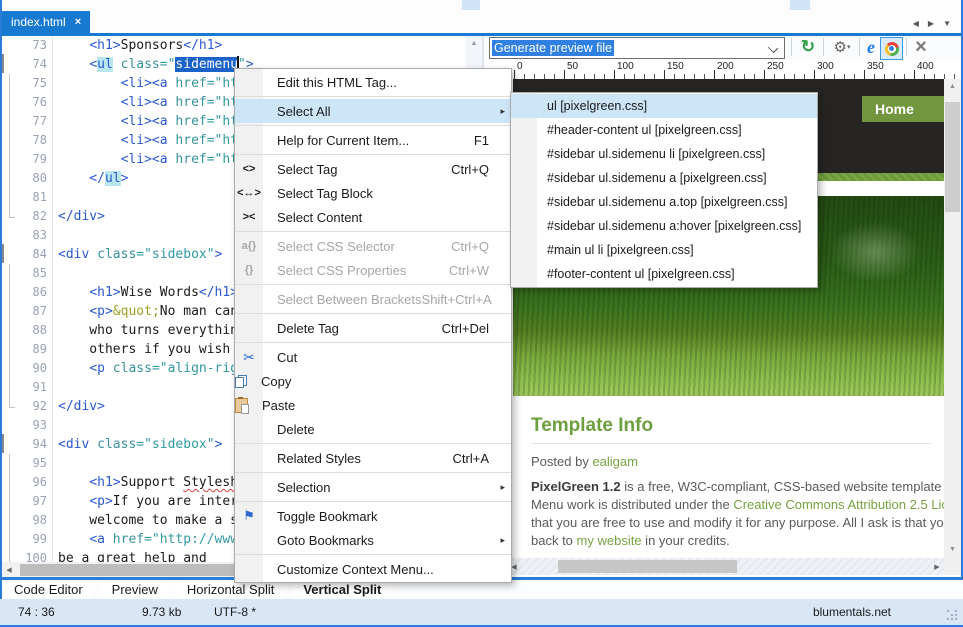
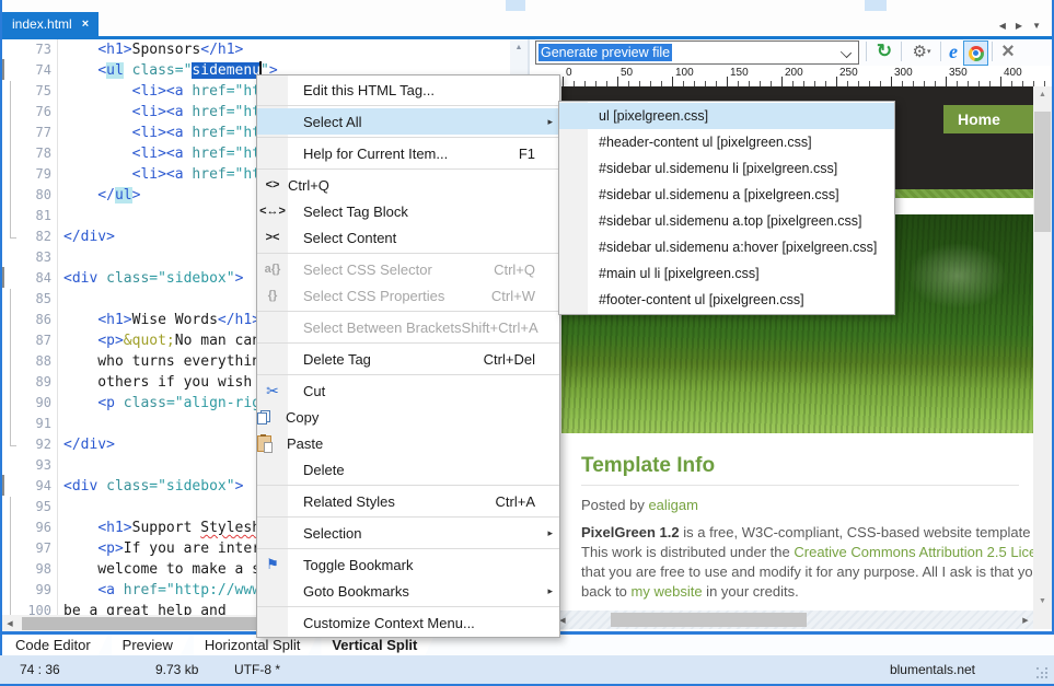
  index.html
  ×
  ◀
  ▶
  ▼
  73
  <h1>Sponsors</h1>
  74
  <ul class="sidemenu">
  75
  <li><a href="h
  76
  <li><a href="h
  77
  <li><a href="h
  78
  <li><a href="h
  79
  <li><a href="h
  80
  </ul>
  81
  82
  </div>
  83
  84
  <div class="sidebox">
  85
  86
  <h1>Wise Words</h1
  87
  <p>&quot;No man ca
  88
  who turns everythi
  89
  others if you wish
  90
  <p class="align-ri
  91
  92
  </div>
  93
  94
  <div class="sidebox">
  95
  96
  <h1>Support Styles
  97
  <p>If you are inte
  98
  welcome to make a
  99
  <a href="http://ww
  100
  be a great help and
  Generate preview file
  ↻
  ⚙
  e
  ×
  0
  50
  100
  150
  200
  250
  300
  350
  400
  Home
  Template Info
  Posted by ealigam
  PixelGreen 1.2 is a free, W3C-compliant, CSS-based website template
- Menu work is distributed under the Creative Commons Attribution 2.5 Li
+ This work is distributed under the Creative Commons Attribution 2.5 Lic
  that you are free to use and modify it for any purpose. All I ask is that yo
  back to my website in your credits.
  Edit this HTML Tag...
  Select All
  ▸
  Help for Current Item...
  F1
  <>
- Select Tag
  Ctrl+Q
  <↔>
  Select Tag Block
  ><
  Select Content
  a{}
  Select CSS Selector
  Ctrl+Q
  {}
  Select CSS Properties
  Ctrl+W
  Select Between Brackets
  Shift+Ctrl+A
  Delete Tag
  Ctrl+Del
  ✂
  Cut
  Copy
  Paste
  Delete
  Related Styles
  Ctrl+A
  Selection
  ▸
  ⚑
  Toggle Bookmark
  Goto Bookmarks
  ▸
  Customize Context Menu...
  ul [pixelgreen.css]
  #header-content ul [pixelgreen.css]
  #sidebar ul.sidemenu li [pixelgreen.css]
  #sidebar ul.sidemenu a [pixelgreen.css]
  #sidebar ul.sidemenu a.top [pixelgreen.css]
  #sidebar ul.sidemenu a:hover [pixelgreen.css]
  #main ul li [pixelgreen.css]
  #footer-content ul [pixelgreen.css]
  Code Editor
  Preview
  Horizontal Split
  Vertical Split
  74 : 36
  9.73 kb
  UTF-8 *
  blumentals.net
